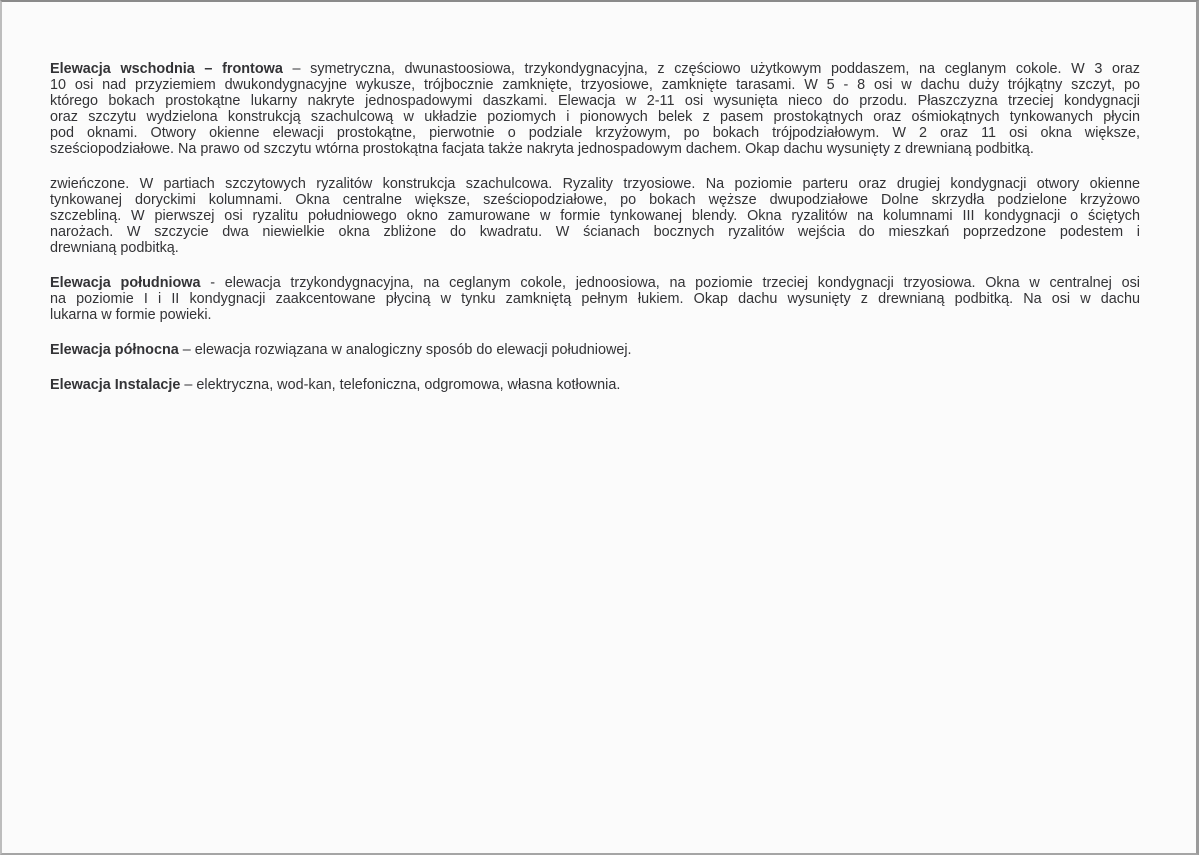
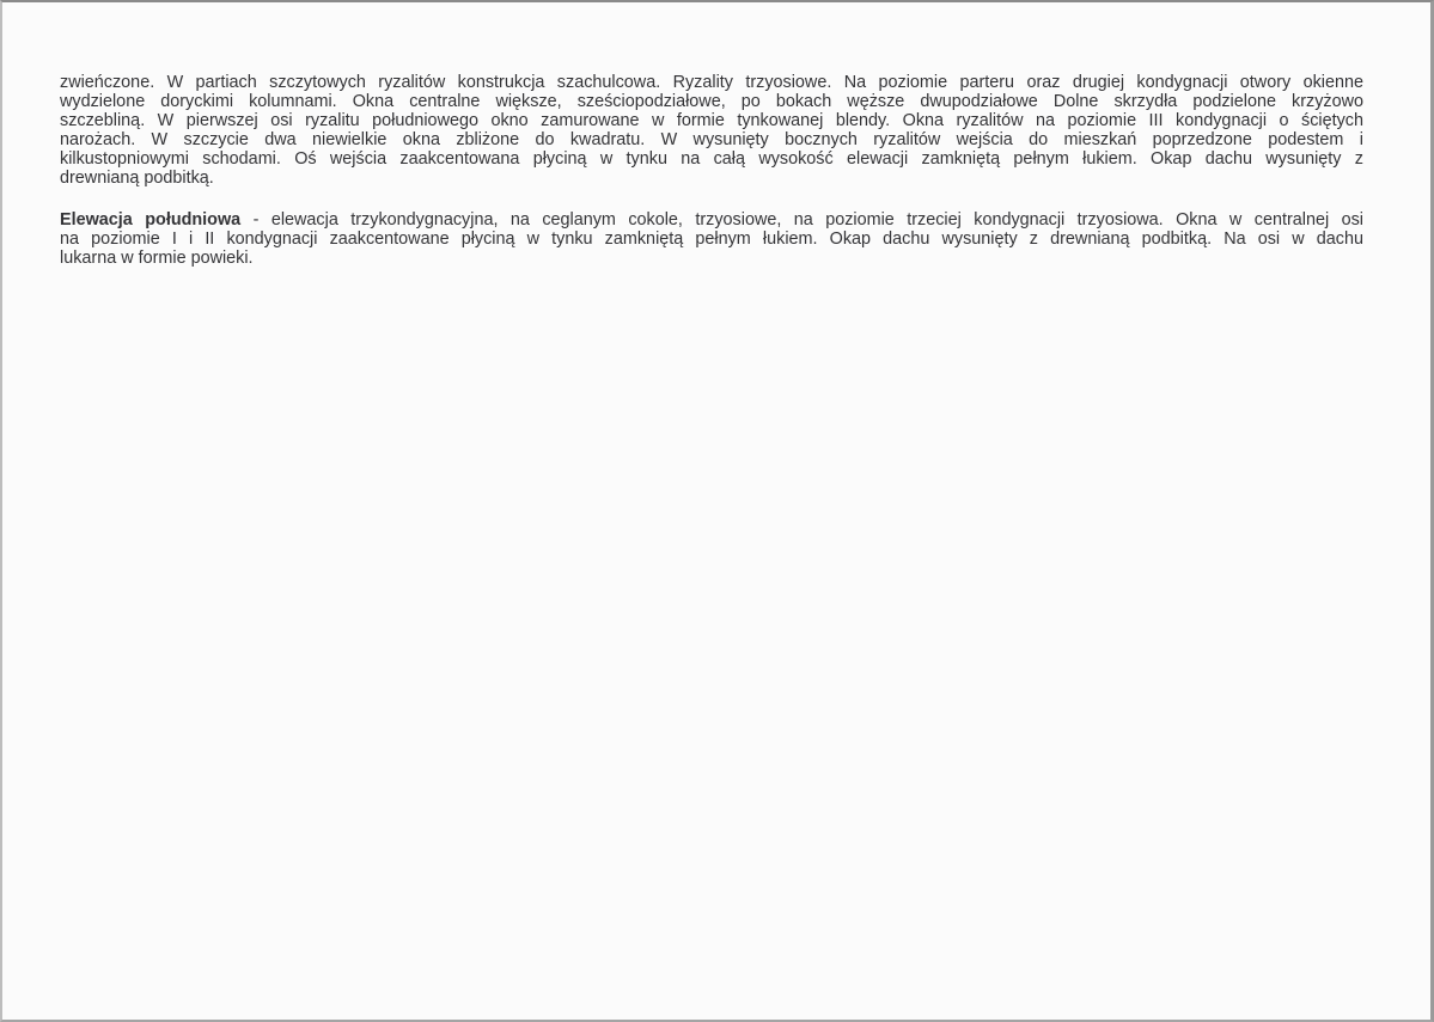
- Elewacja wschodnia – frontowa – symetryczna, dwunastoosiowa, trzykondygnacyjna, z częściowo użytkowym poddaszem, na ceglanym cokole. W 3 oraz
- 10 osi nad przyziemiem dwukondygnacyjne wykusze, trójbocznie zamknięte, trzyosiowe, zamknięte tarasami. W 5 - 8 osi w dachu duży trójkątny szczyt, po
- którego bokach prostokątne lukarny nakryte jednospadowymi daszkami. Elewacja w 2-11 osi wysunięta nieco do przodu. Płaszczyzna trzeciej kondygnacji
- oraz szczytu wydzielona konstrukcją szachulcową w układzie poziomych i pionowych belek z pasem prostokątnych oraz ośmiokątnych tynkowanych płycin
- pod oknami. Otwory okienne elewacji prostokątne, pierwotnie o podziale krzyżowym, po bokach trójpodziałowym. W 2 oraz 11 osi okna większe,
- sześciopodziałowe. Na prawo od szczytu wtórna prostokątna facjata także nakryta jednospadowym dachem. Okap dachu wysunięty z drewnianą podbitką.
  zwieńczone. W partiach szczytowych ryzalitów konstrukcja szachulcowa. Ryzality trzyosiowe. Na poziomie parteru oraz drugiej kondygnacji otwory okienne
- tynkowanej doryckimi kolumnami. Okna centralne większe, sześciopodziałowe, po bokach węższe dwupodziałowe Dolne skrzydła podzielone krzyżowo
+ wydzielone doryckimi kolumnami. Okna centralne większe, sześciopodziałowe, po bokach węższe dwupodziałowe Dolne skrzydła podzielone krzyżowo
- szczebliną. W pierwszej osi ryzalitu południowego okno zamurowane w formie tynkowanej blendy. Okna ryzalitów na kolumnami III kondygnacji o ściętych
+ szczebliną. W pierwszej osi ryzalitu południowego okno zamurowane w formie tynkowanej blendy. Okna ryzalitów na poziomie III kondygnacji o ściętych
- narożach. W szczycie dwa niewielkie okna zbliżone do kwadratu. W ścianach bocznych ryzalitów wejścia do mieszkań poprzedzone podestem i
+ narożach. W szczycie dwa niewielkie okna zbliżone do kwadratu. W wysunięty bocznych ryzalitów wejścia do mieszkań poprzedzone podestem i
+ kilkustopniowymi schodami. Oś wejścia zaakcentowana płyciną w tynku na całą wysokość elewacji zamkniętą pełnym łukiem. Okap dachu wysunięty z
  drewnianą podbitką.
- Elewacja południowa - elewacja trzykondygnacyjna, na ceglanym cokole, jednoosiowa, na poziomie trzeciej kondygnacji trzyosiowa. Okna w centralnej osi
+ Elewacja południowa - elewacja trzykondygnacyjna, na ceglanym cokole, trzyosiowe, na poziomie trzeciej kondygnacji trzyosiowa. Okna w centralnej osi
  na poziomie I i II kondygnacji zaakcentowane płyciną w tynku zamkniętą pełnym łukiem. Okap dachu wysunięty z drewnianą podbitką. Na osi w dachu
  lukarna w formie powieki.
- Elewacja północna – elewacja rozwiązana w analogiczny sposób do elewacji południowej.
- Elewacja Instalacje – elektryczna, wod-kan, telefoniczna, odgromowa, własna kotłownia.
